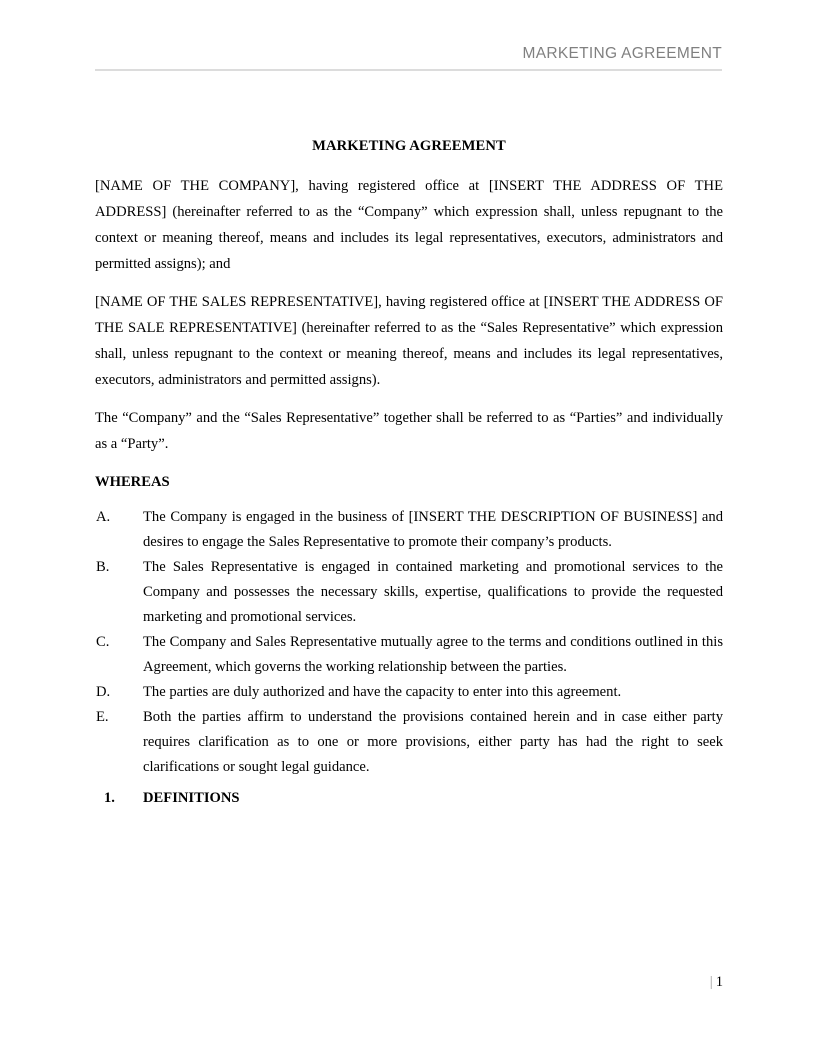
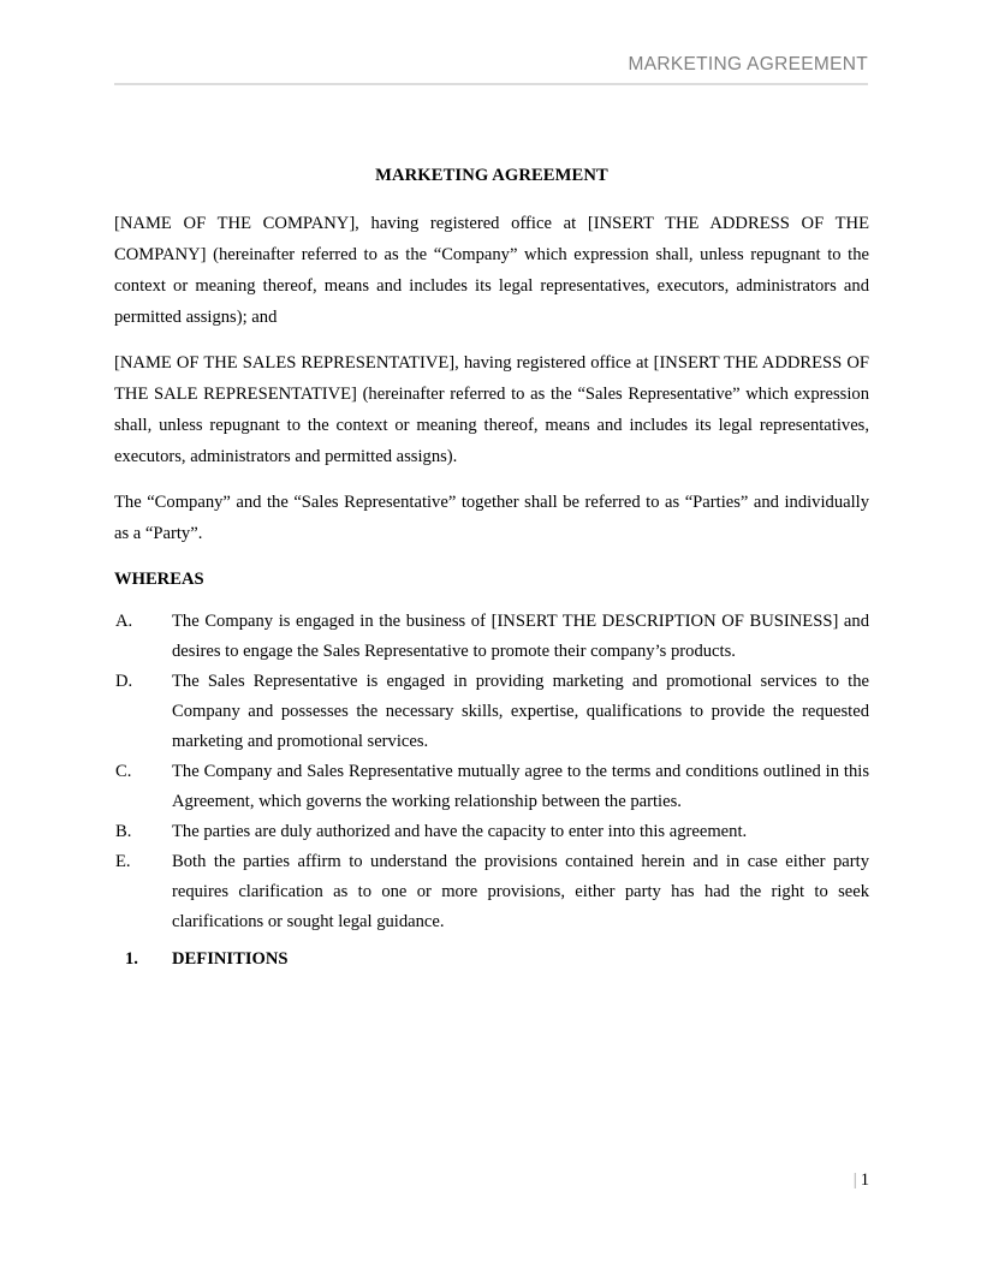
  MARKETING AGREEMENT
  MARKETING AGREEMENT
- [NAME OF THE COMPANY], having registered office at [INSERT THE ADDRESS OF THE ADDRESS] (hereinafter referred to as the “Company” which expression shall, unless repugnant to the context or meaning thereof, means and includes its legal representatives, executors, administrators and permitted assigns); and
+ [NAME OF THE COMPANY], having registered office at [INSERT THE ADDRESS OF THE COMPANY] (hereinafter referred to as the “Company” which expression shall, unless repugnant to the context or meaning thereof, means and includes its legal representatives, executors, administrators and permitted assigns); and
  [NAME OF THE SALES REPRESENTATIVE], having registered office at [INSERT THE ADDRESS OF THE SALE REPRESENTATIVE] (hereinafter referred to as the “Sales Representative” which expression shall, unless repugnant to the context or meaning thereof, means and includes its legal representatives, executors, administrators and permitted assigns).
  The “Company” and the “Sales Representative” together shall be referred to as “Parties” and individually as a “Party”.
  WHEREAS
  A.
  The Company is engaged in the business of [INSERT THE DESCRIPTION OF BUSINESS] and desires to engage the Sales Representative to promote their company’s products.
- B.
+ D.
- The Sales Representative is engaged in contained marketing and promotional services to the Company and possesses the necessary skills, expertise, qualifications to provide the requested marketing and promotional services.
+ The Sales Representative is engaged in providing marketing and promotional services to the Company and possesses the necessary skills, expertise, qualifications to provide the requested marketing and promotional services.
  C.
  The Company and Sales Representative mutually agree to the terms and conditions outlined in this Agreement, which governs the working relationship between the parties.
- D.
+ B.
  The parties are duly authorized and have the capacity to enter into this agreement.
  E.
  Both the parties affirm to understand the provisions contained herein and in case either party requires clarification as to one or more provisions, either party has had the right to seek clarifications or sought legal guidance.
  1.
  DEFINITIONS
  | 1
